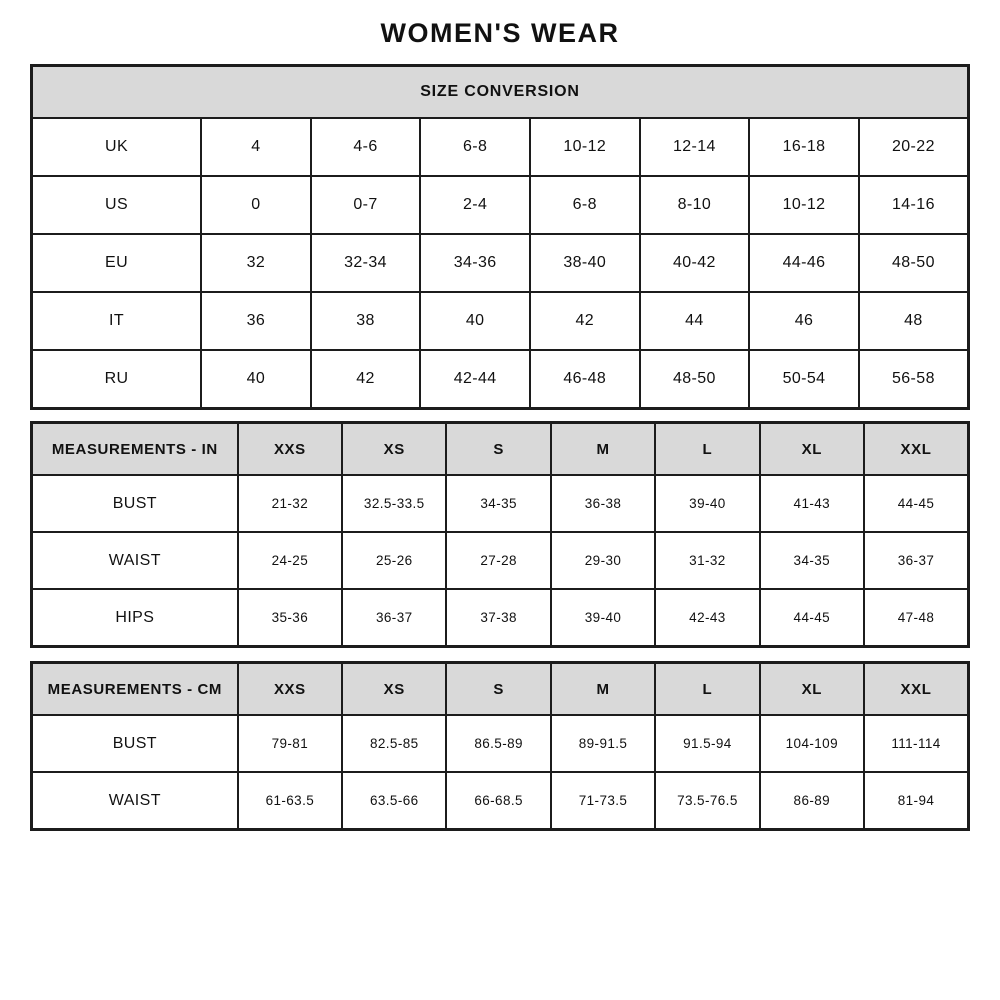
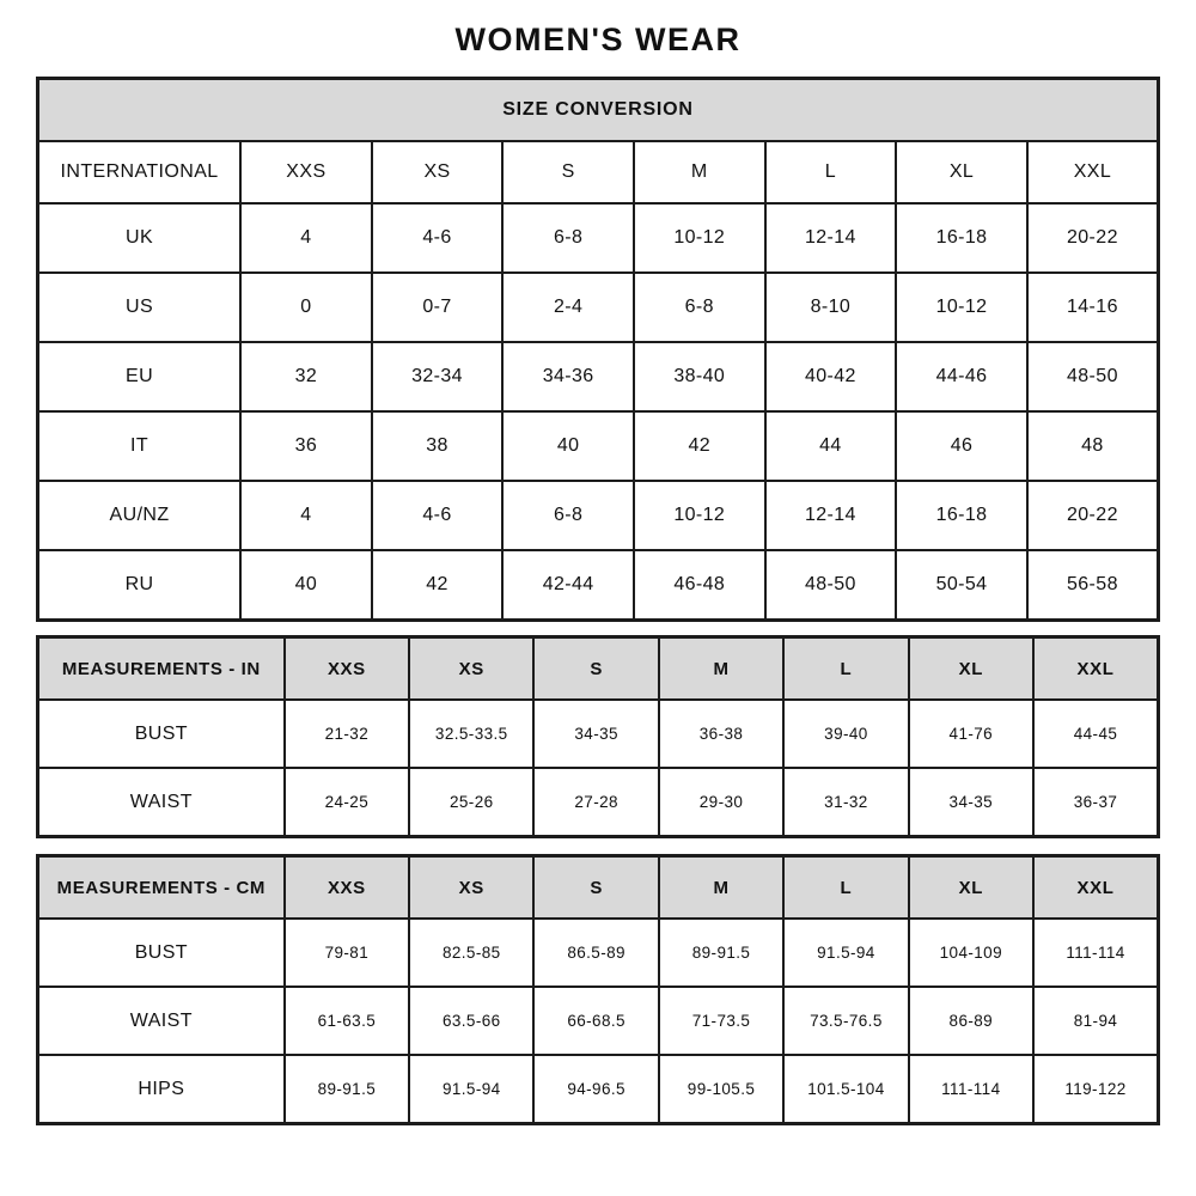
  WOMEN'S WEAR
  SIZE CONVERSION
+ INTERNATIONAL	XXS	XS	S	M	L	XL	XXL
  UK	4	4-6	6-8	10-12	12-14	16-18	20-22
  US	0	0-7	2-4	6-8	8-10	10-12	14-16
  EU	32	32-34	34-36	38-40	40-42	44-46	48-50
  IT	36	38	40	42	44	46	48
+ AU/NZ	4	4-6	6-8	10-12	12-14	16-18	20-22
  RU	40	42	42-44	46-48	48-50	50-54	56-58
  MEASUREMENTS - IN	XXS	XS	S	M	L	XL	XXL
- BUST	21-32	32.5-33.5	34-35	36-38	39-40	41-43	44-45
+ BUST	21-32	32.5-33.5	34-35	36-38	39-40	41-76	44-45
  WAIST	24-25	25-26	27-28	29-30	31-32	34-35	36-37
- HIPS	35-36	36-37	37-38	39-40	42-43	44-45	47-48
  MEASUREMENTS - CM	XXS	XS	S	M	L	XL	XXL
  BUST	79-81	82.5-85	86.5-89	89-91.5	91.5-94	104-109	111-114
  WAIST	61-63.5	63.5-66	66-68.5	71-73.5	73.5-76.5	86-89	81-94
+ HIPS	89-91.5	91.5-94	94-96.5	99-105.5	101.5-104	111-114	119-122
